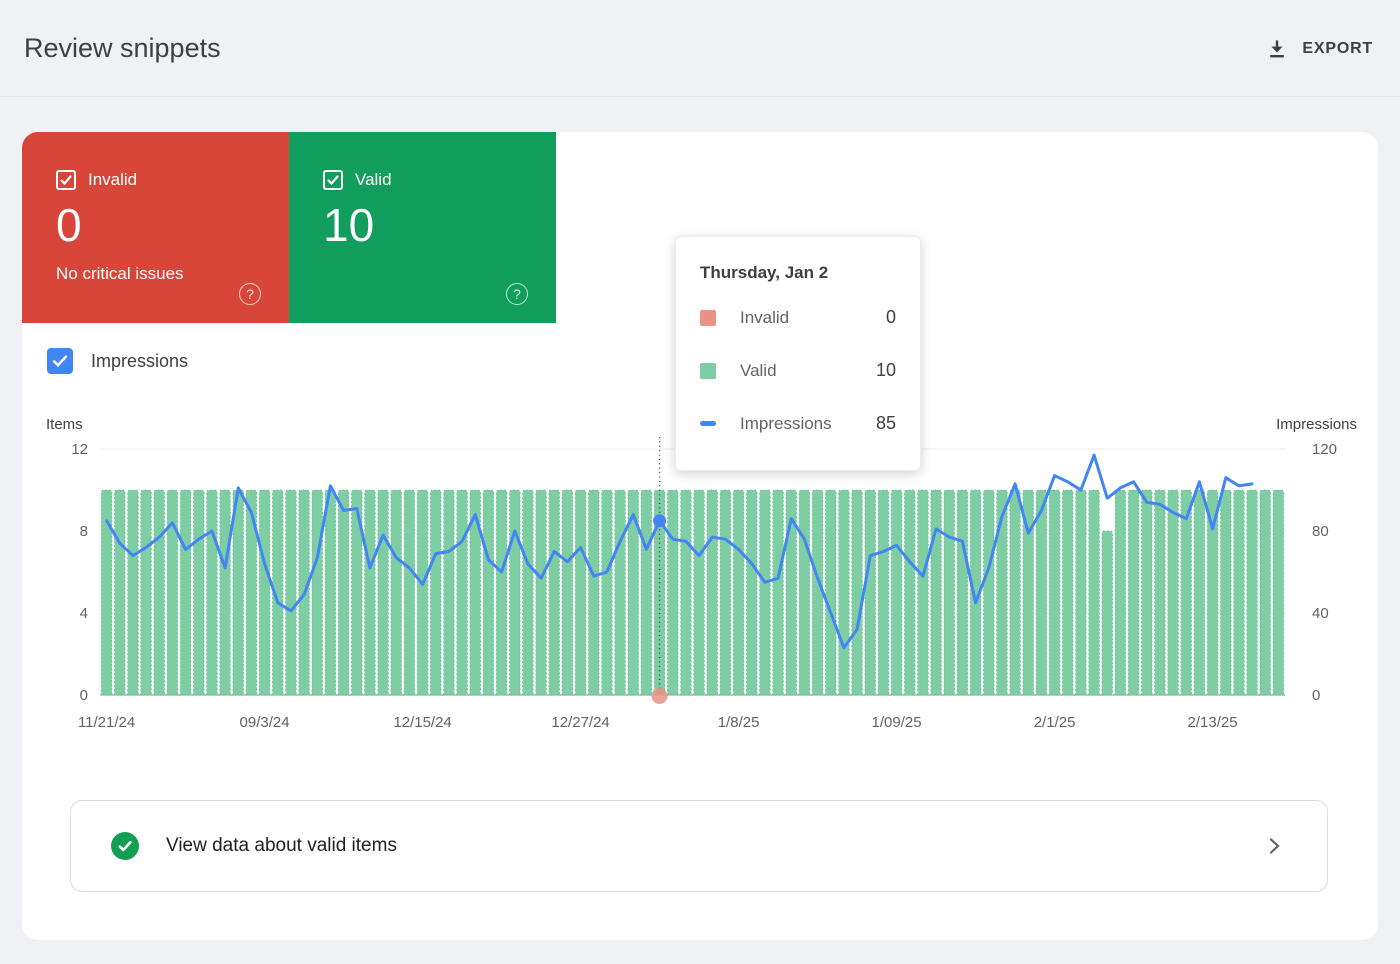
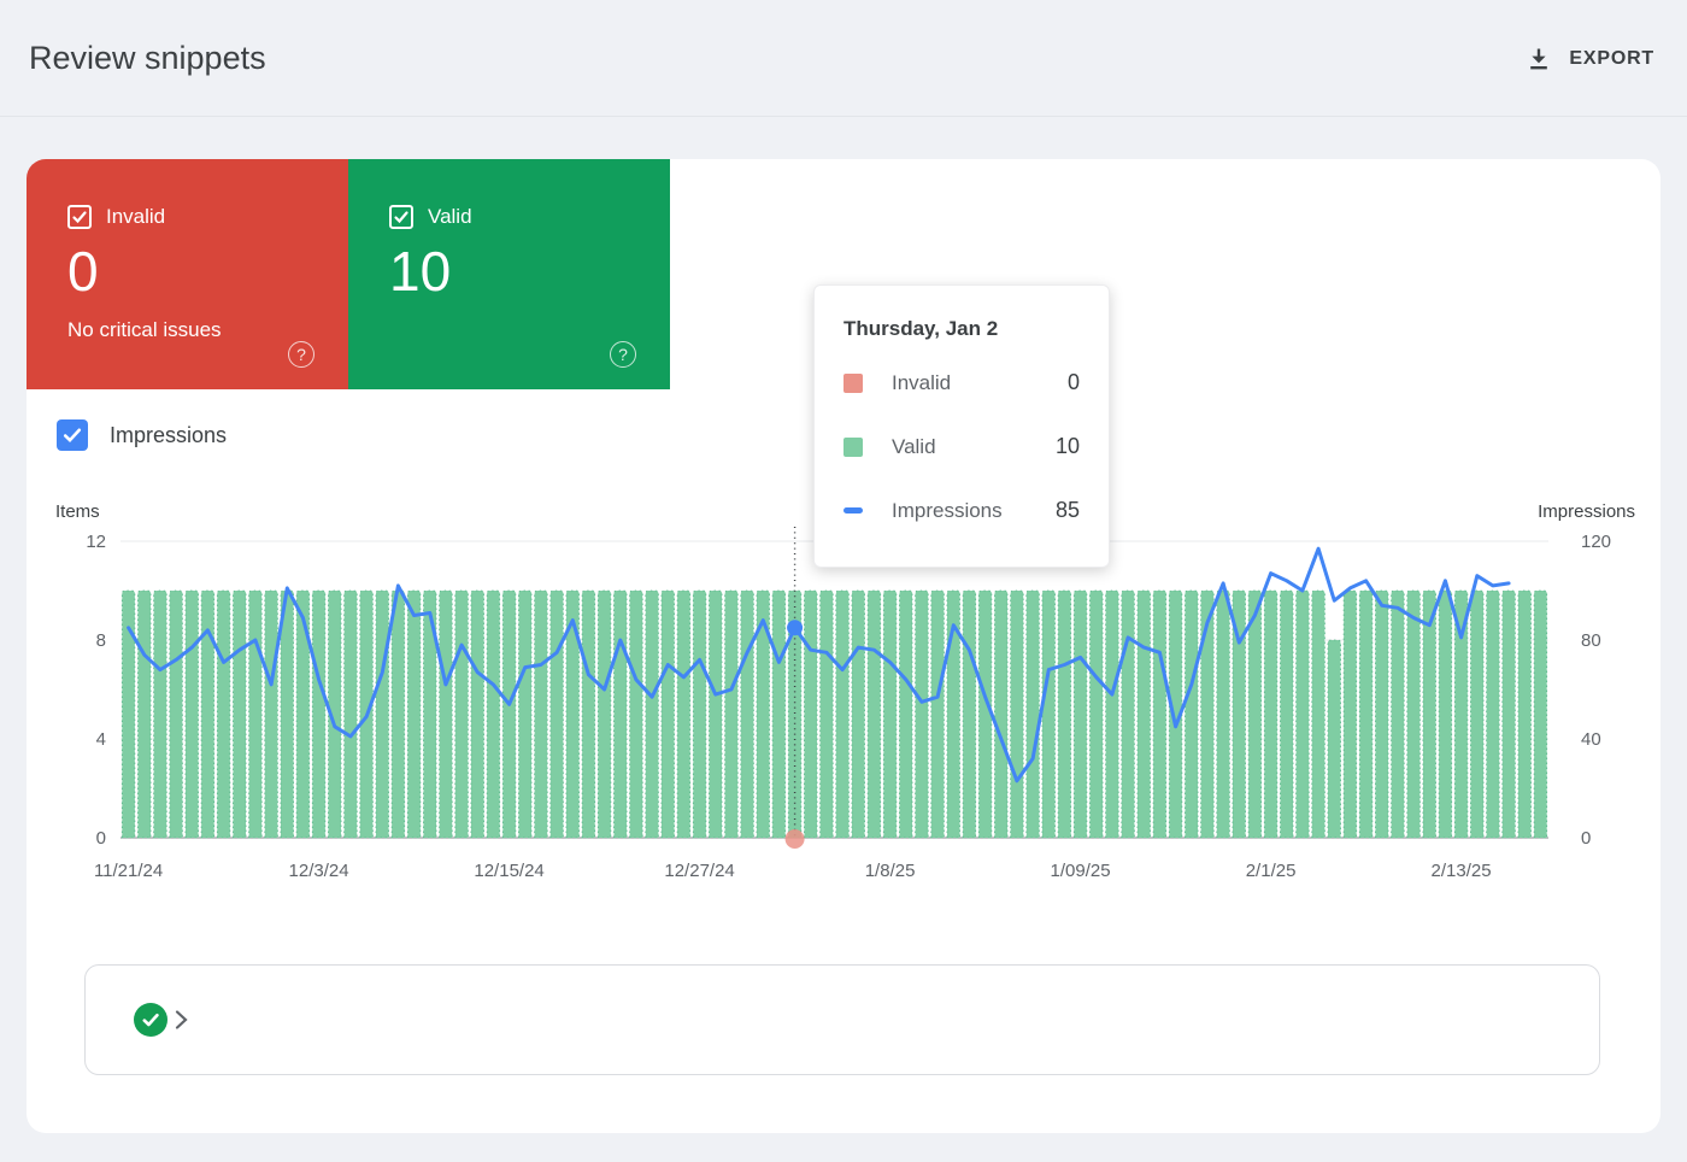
  Review snippets
  EXPORT
  Invalid
  0
  No critical issues
  ?
  Valid
  10
  ?
  Impressions
  0
  0
  4
  40
  8
  80
  12
  120
  Items
  Impressions
  11/21/24
- 09/3/24
+ 12/3/24
  12/15/24
  12/27/24
  1/8/25
  1/09/25
  2/1/25
  2/13/25
  Thursday, Jan 2
  Invalid
  0
  Valid
  10
  Impressions
  85
- View data about valid items
